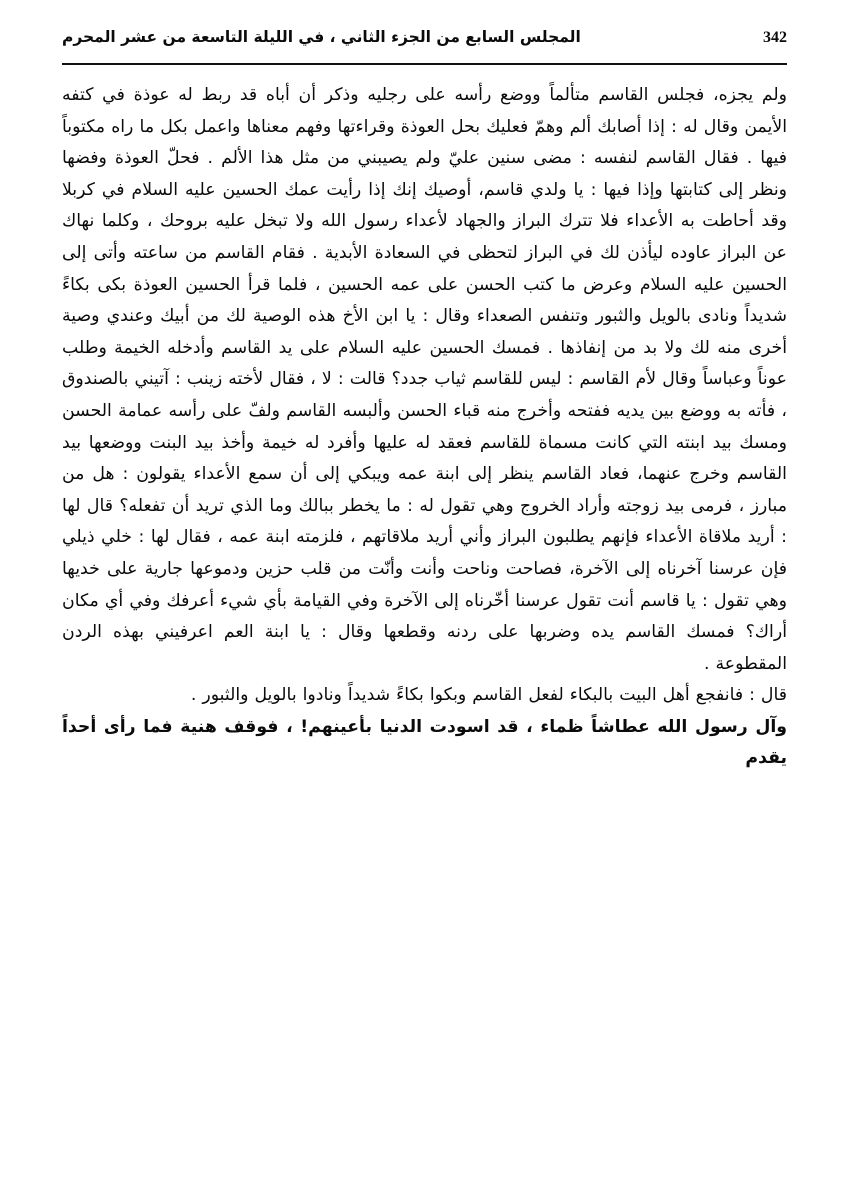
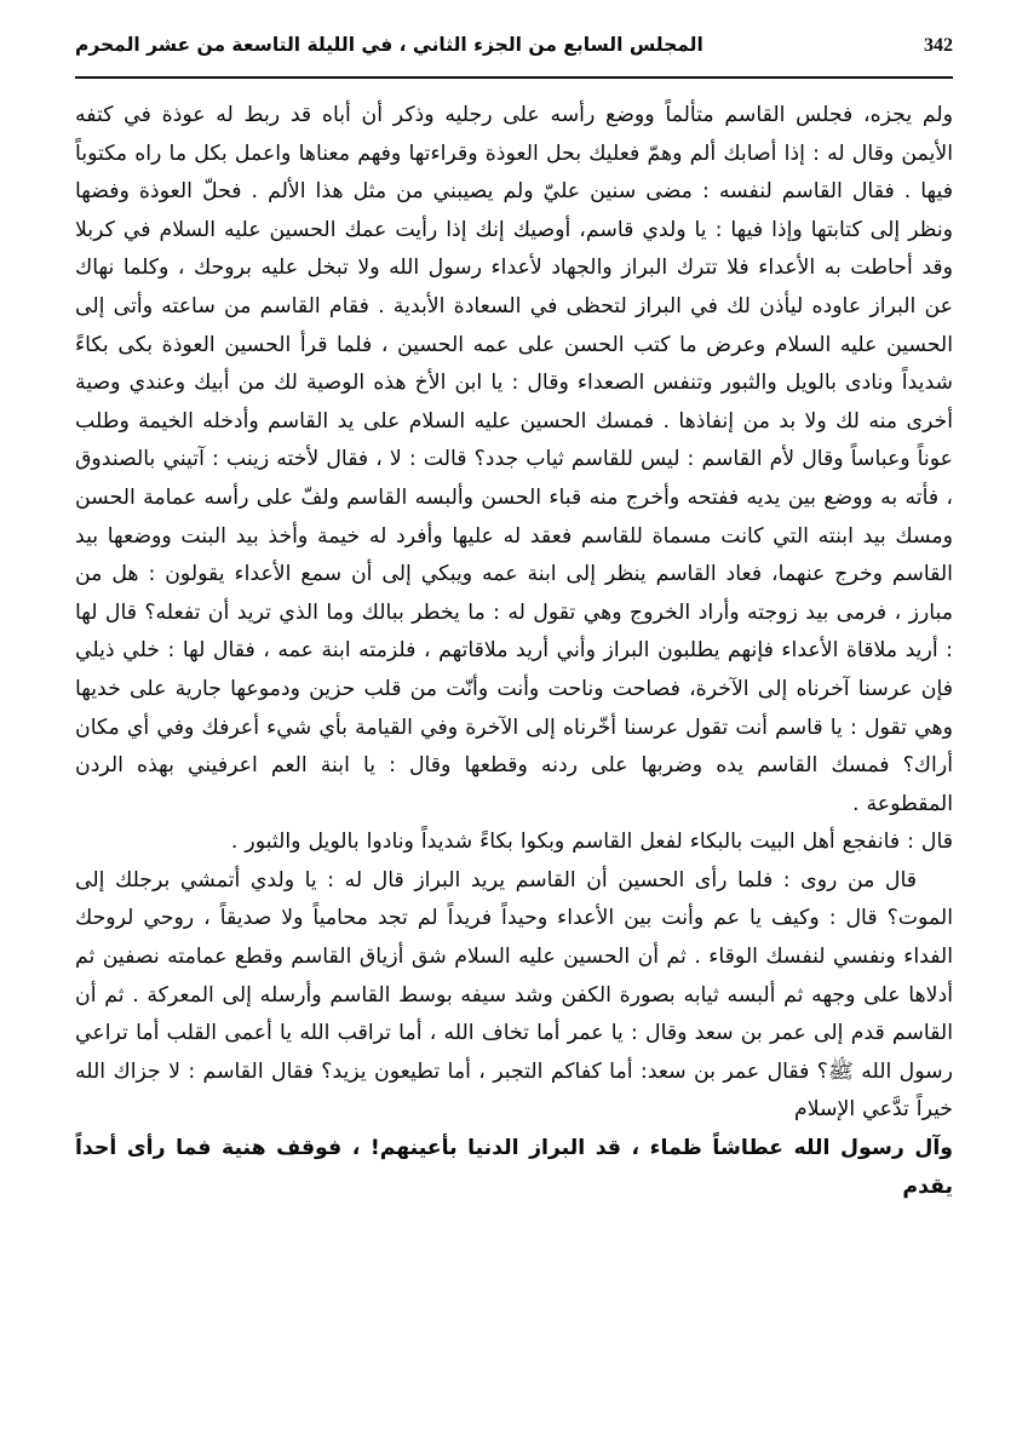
  المجلس السابع من الجزء الثاني ، في الليلة التاسعة من عشر المحرم
  342
  ولم يجزه، فجلس القاسم متألماً ووضع رأسه على رجليه وذكر أن أباه قد ربط له عوذة في كتفه الأيمن وقال له : إذا أصابك ألم وهمّ فعليك بحل العوذة وقراءتها وفهم معناها واعمل بكل ما راه مكتوباً فيها . فقال القاسم لنفسه : مضى سنين عليّ ولم يصيبني من مثل هذا الألم . فحلّ العوذة وفضها ونظر إلى كتابتها وإذا فيها : يا ولدي قاسم، أوصيك إنك إذا رأيت عمك الحسين عليه السلام في كربلا وقد أحاطت به الأعداء فلا تترك البراز والجهاد لأعداء رسول الله ولا تبخل عليه بروحك ، وكلما نهاك عن البراز عاوده ليأذن لك في البراز لتحظى في السعادة الأبدية . فقام القاسم من ساعته وأتى إلى الحسين عليه السلام وعرض ما كتب الحسن على عمه الحسين ، فلما قرأ الحسين العوذة بكى بكاءً شديداً ونادى بالويل والثبور وتنفس الصعداء وقال : يا ابن الأخ هذه الوصية لك من أبيك وعندي وصية أخرى منه لك ولا بد من إنفاذها . فمسك الحسين عليه السلام على يد القاسم وأدخله الخيمة وطلب عوناً وعباساً وقال لأم القاسم : ليس للقاسم ثياب جدد؟ قالت : لا ، فقال لأخته زينب : آتيني بالصندوق ، فأته به ووضع بين يديه ففتحه وأخرج منه قباء الحسن وألبسه القاسم ولفّ على رأسه عمامة الحسن ومسك بيد ابنته التي كانت مسماة للقاسم فعقد له عليها وأفرد له خيمة وأخذ بيد البنت ووضعها بيد القاسم وخرج عنهما، فعاد القاسم ينظر إلى ابنة عمه ويبكي إلى أن سمع الأعداء يقولون : هل من مبارز ، فرمى بيد زوجته وأراد الخروج وهي تقول له : ما يخطر ببالك وما الذي تريد أن تفعله؟ قال لها : أريد ملاقاة الأعداء فإنهم يطلبون البراز وأني أريد ملاقاتهم ، فلزمته ابنة عمه ، فقال لها : خلي ذيلي فإن عرسنا آخرناه إلى الآخرة، فصاحت وناحت وأنت وأنّت من قلب حزين ودموعها جارية على خديها وهي تقول : يا قاسم أنت تقول عرسنا أخّرناه إلى الآخرة وفي القيامة بأي شيء أعرفك وفي أي مكان أراك؟ فمسك القاسم يده وضربها على ردنه وقطعها وقال : يا ابنة العم اعرفيني بهذه الردن المقطوعة .
  قال : فانفجع أهل البيت بالبكاء لفعل القاسم وبكوا بكاءً شديداً ونادوا بالويل والثبور .
+ قال من روى : فلما رأى الحسين أن القاسم يريد البراز قال له : يا ولدي أتمشي برجلك إلى الموت؟ قال : وكيف يا عم وأنت بين الأعداء وحيداً فريداً لم تجد محامياً ولا صديقاً ، روحي لروحك الفداء ونفسي لنفسك الوقاء . ثم أن الحسين عليه السلام شق أزياق القاسم وقطع عمامته نصفين ثم أدلاها على وجهه ثم ألبسه ثيابه بصورة الكفن وشد سيفه بوسط القاسم وأرسله إلى المعركة . ثم أن القاسم قدم إلى عمر بن سعد وقال : يا عمر أما تخاف الله ، أما تراقب الله يا أعمى القلب أما تراعي رسول الله ﷺ؟ فقال عمر بن سعد: أما كفاكم التجبر ، أما تطيعون يزيد؟ فقال القاسم : لا جزاك الله خيراً تدَّعي الإسلام
- وآل رسول الله عطاشاً ظماء ، قد اسودت الدنيا بأعينهم! ، فوقف هنية فما رأى أحداً يقدم
+ وآل رسول الله عطاشاً ظماء ، قد البراز الدنيا بأعينهم! ، فوقف هنية فما رأى أحداً يقدم
